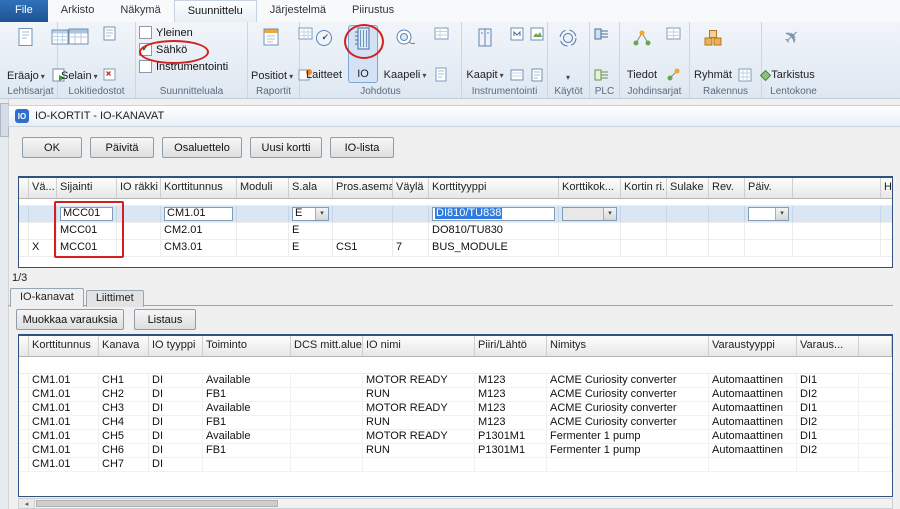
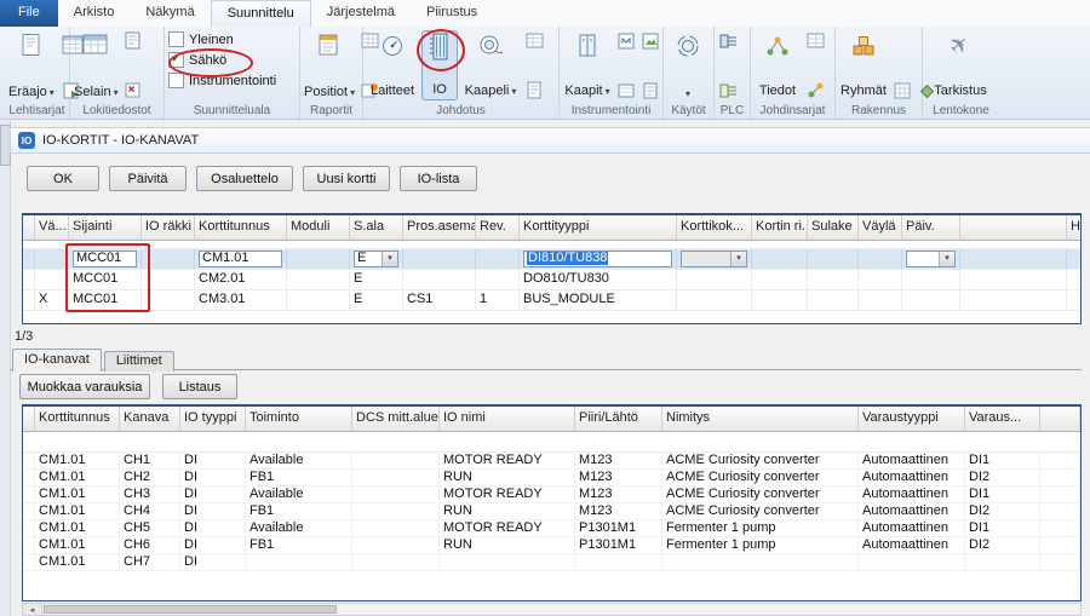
  File
  Arkisto
  Näkymä
  Suunnittelu
  Järjestelmä
  Piirustus
  Eräajo
  ▾
  Lehtisarjat
  Selain
  ▾
  Lokitiedostot
  Yleinen
  ✓
  Sähkö
  Instrumentointi
  Suunnitteluala
  Positiot
  ▾
  Raportit
  Laitteet
  IO
  Kaapeli
  ▾
  Johdotus
  Kaapit
  ▾
  Instrumentointi
  ▾
  Käytöt
  PLC
  Tiedot
  Johdinsarjat
  Ryhmät
  Rakennus
  Tarkistus
  Lentokone
  IO
  IO-KORTIT - IO-KANAVAT
  OK
  Päivitä
  Osaluettelo
  Uusi kortti
  IO-lista
  Vä...
  Sijainti
  IO räkki
  Korttitunnus
  Moduli
  S.ala
  Pros.asema
- Väylä
+ Rev.
  Korttityyppi
  Korttikok...
  Kortin ri..
  Sulake
- Rev.
+ Väylä
  Päiv.
  MCC01
  CM1.01
  E
  DI810/TU838
  MCC01
  CM2.01
  E
  DO810/TU830
  X
  MCC01
  CM3.01
  E
  CS1
- 7
+ 1
  BUS_MODULE
  1/3
  IO-kanavat
  Liittimet
  Muokkaa varauksia
  Listaus
  Korttitunnus
  Kanava
  IO tyyppi
  Toiminto
  DCS mitt.alue
  IO nimi
  Piiri/Lähtö
  Nimitys
  Varaustyyppi
  Varaus...
  CM1.01
  CH1
  DI
  Available
  MOTOR READY
  M123
  ACME Curiosity converter
  Automaattinen
  DI1
  CM1.01
  CH2
  DI
  FB1
  RUN
  M123
  ACME Curiosity converter
  Automaattinen
  DI2
  CM1.01
  CH3
  DI
  Available
  MOTOR READY
  M123
  ACME Curiosity converter
  Automaattinen
  DI1
  CM1.01
  CH4
  DI
  FB1
  RUN
  M123
  ACME Curiosity converter
  Automaattinen
  DI2
  CM1.01
  CH5
  DI
  Available
  MOTOR READY
  P1301M1
  Fermenter 1 pump
  Automaattinen
  DI1
  CM1.01
  CH6
  DI
  FB1
  RUN
  P1301M1
  Fermenter 1 pump
  Automaattinen
  DI2
  CM1.01
  CH7
  DI
